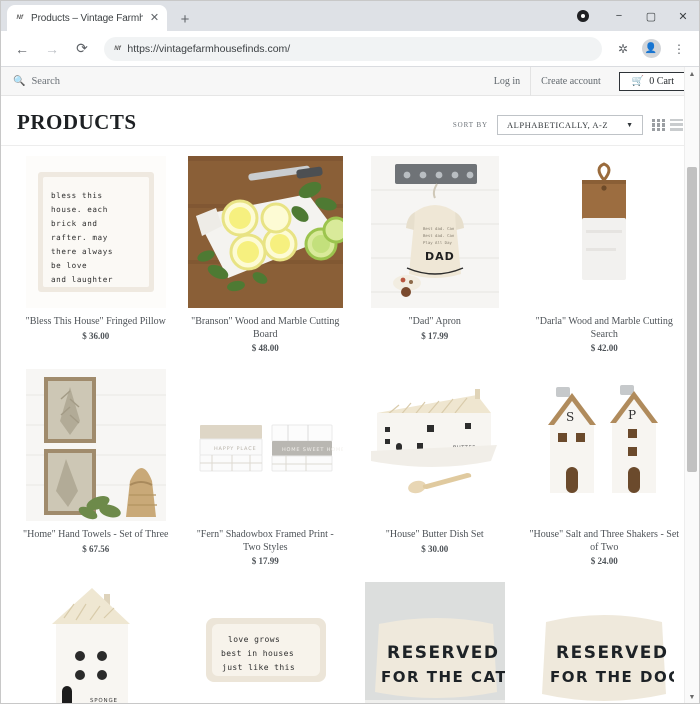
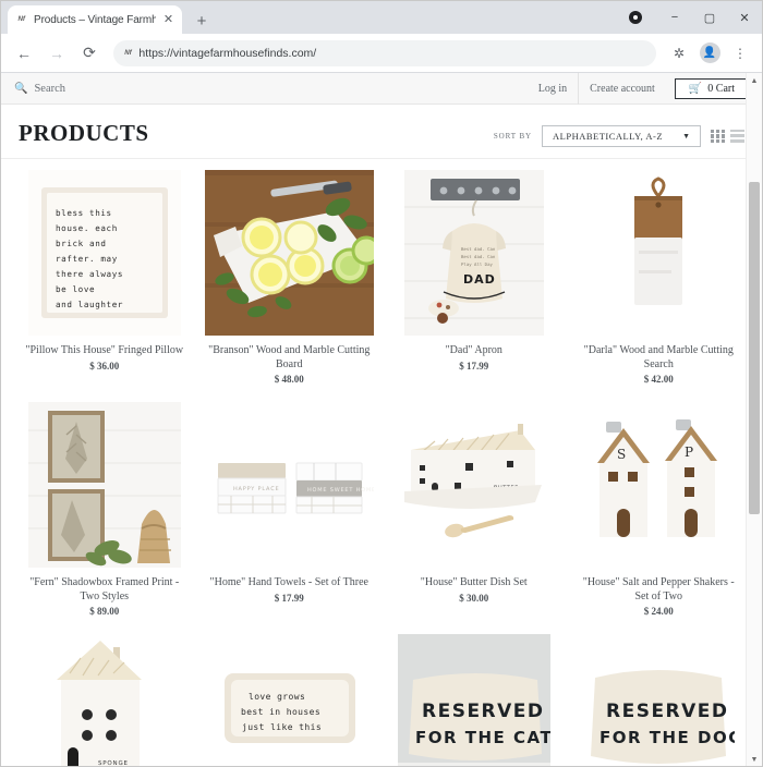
  ᴺᶠ
  Products – Vintage Farmh
  ✕
  +
  −
  ▢
  ✕
  ←
  →
  ⟳
  ᴺᶠ
  https://vintagefarmhousefinds.com/
  ✲
  👤
  ⋮
  🔍
  Search
  Log in
  Create account
  🛒
  0 Cart
  PRODUCTS
  SORT BY
  ALPHABETICALLY, A-Z
  bless this
  house. each
  brick and
  rafter. may
  there always
  be love
  and laughter
- "Bless This House" Fringed Pillow
+ "Pillow This House" Fringed Pillow
  $ 36.00
  "Branson" Wood and Marble Cutting Board
  $ 48.00
  DAD
  "Dad" Apron
  $ 17.99
  "Darla" Wood and Marble Cutting Search
  $ 42.00
- "Home" Hand Towels - Set of Three
+ "Fern" Shadowbox Framed Print - Two Styles
- $ 67.56
+ $ 89.00
- "Fern" Shadowbox Framed Print - Two Styles
+ "Home" Hand Towels - Set of Three
  $ 17.99
  "House" Butter Dish Set
  $ 30.00
  S
  P
- "House" Salt and Three Shakers - Set of Two
+ "House" Salt and Pepper Shakers - Set of Two
  $ 24.00
  love grows
  best in houses
  just like this
  RESERVED
  FOR THE CAT
  RESERVED
  FOR THE DO
